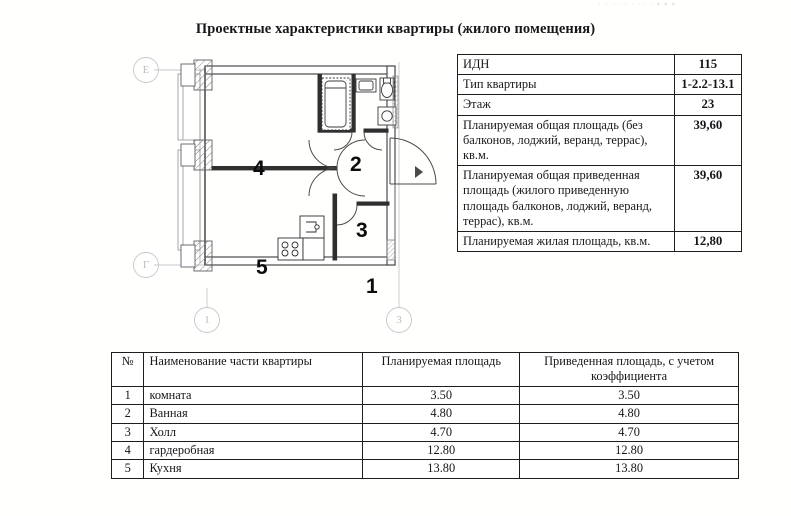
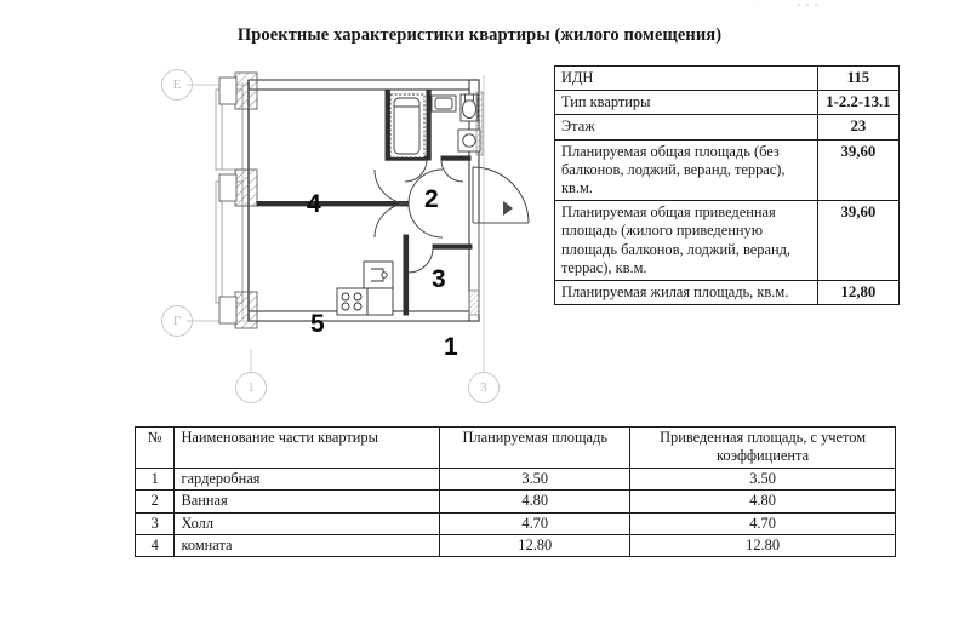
  · · · ·· · ·· · ▪ ▪ ▪
  Проектные характеристики квартиры (жилого помещения)
  4
  5
  3
  2
  1
  Е
  Г
  1
  3
  ИДН	115
  Тип квартиры	1-2.2-13.1
  Этаж	23
  Планируемая общая площадь (без балконов, лоджий, веранд, террас), кв.м.	39,60
  Планируемая общая приведенная площадь (жилого приведенную площадь балконов, лоджий, веранд, террас), кв.м.	39,60
  Планируемая жилая площадь, кв.м.	12,80
  №	Наименование части квартиры	Планируемая площадь	Приведенная площадь, с учетом коэффициента
- 1	комната	3.50	3.50
+ 1	гардеробная	3.50	3.50
  2	Ванная	4.80	4.80
  3	Холл	4.70	4.70
- 4	гардеробная	12.80	12.80
+ 4	комната	12.80	12.80
- 5	Кухня	13.80	13.80
